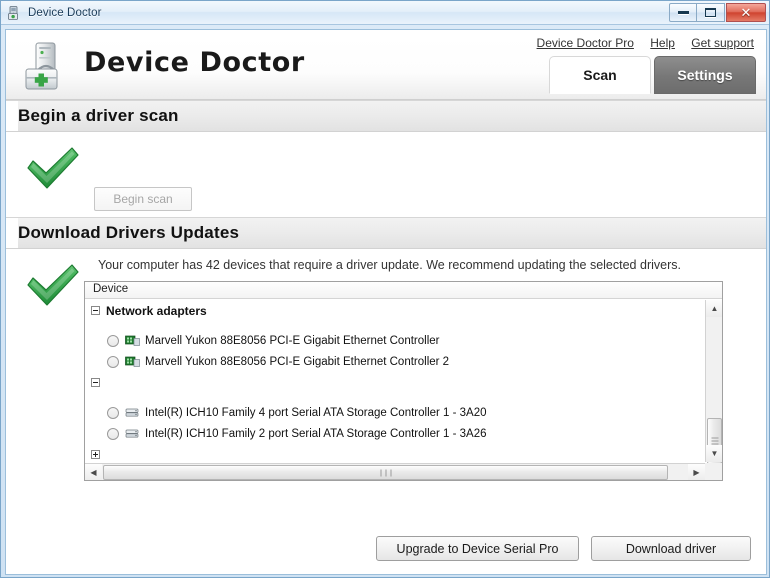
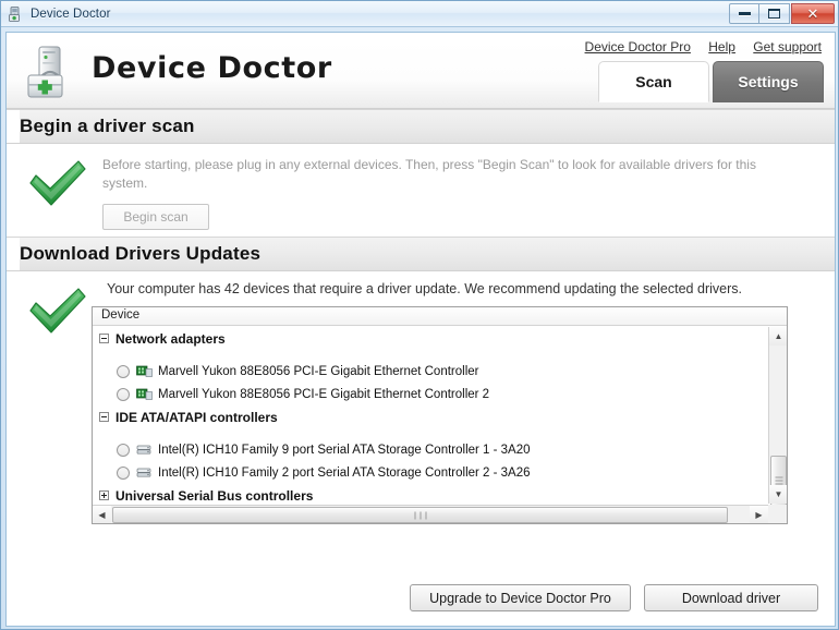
  Device Doctor
  ✕
  Device Doctor
  Device Doctor Pro Help Get support
  Scan
  Settings
  Begin a driver scan
+ Before starting, please plug in any external devices. Then, press "Begin Scan" to look for available drivers for this system.
  Begin scan
  Download Drivers Updates
  Your computer has 42 devices that require a driver update. We recommend updating the selected drivers.
  Device
  Network adapters
  Marvell Yukon 88E8056 PCI-E Gigabit Ethernet Controller
  Marvell Yukon 88E8056 PCI-E Gigabit Ethernet Controller 2
+ IDE ATA/ATAPI controllers
- Intel(R) ICH10 Family 4 port Serial ATA Storage Controller 1 - 3A20
+ Intel(R) ICH10 Family 9 port Serial ATA Storage Controller 1 - 3A20
- Intel(R) ICH10 Family 2 port Serial ATA Storage Controller 1 - 3A26
+ Intel(R) ICH10 Family 2 port Serial ATA Storage Controller 2 - 3A26
+ Universal Serial Bus controllers
  ▲
  ▼
  ◀
  ▶
- Upgrade to Device Serial Pro
+ Upgrade to Device Doctor Pro
  Download driver
